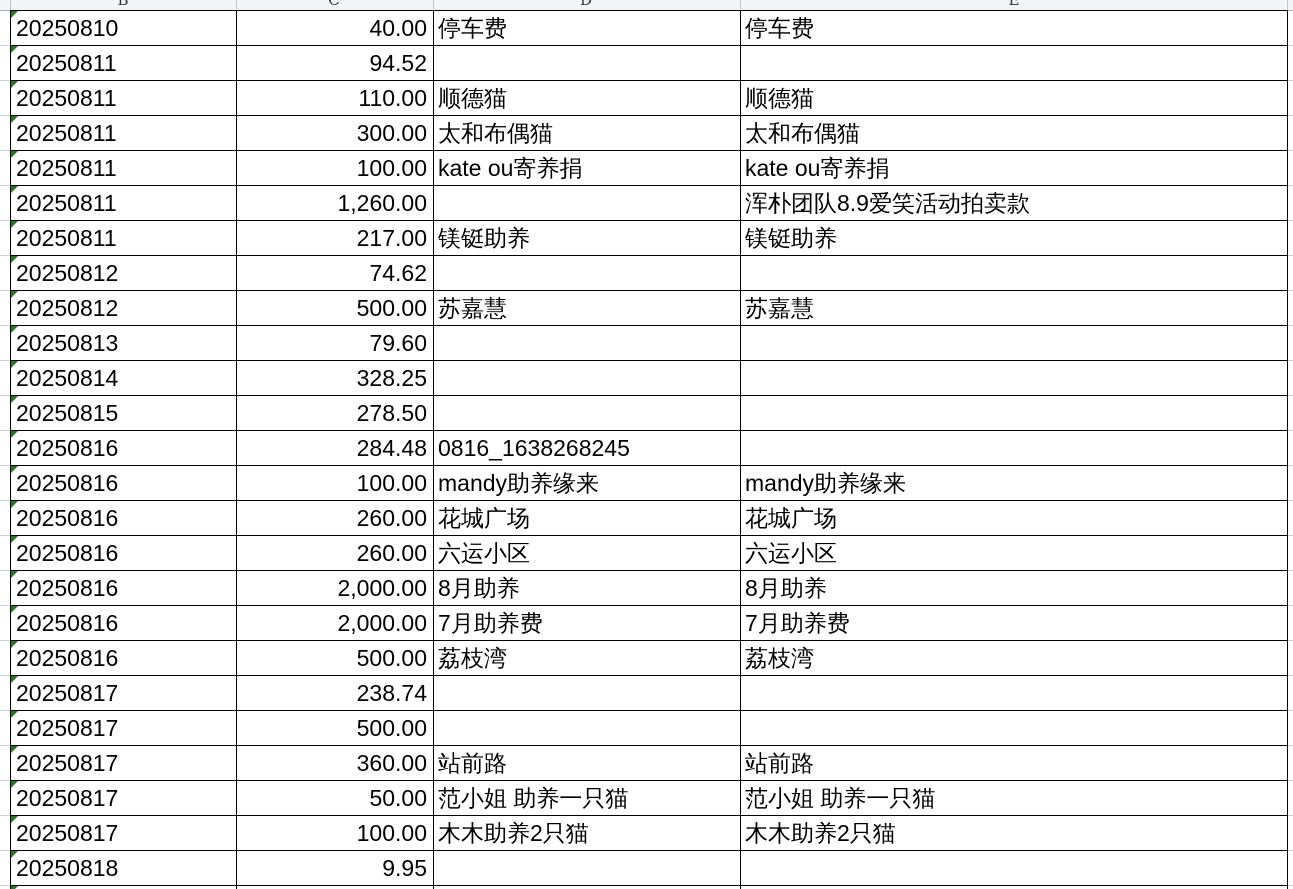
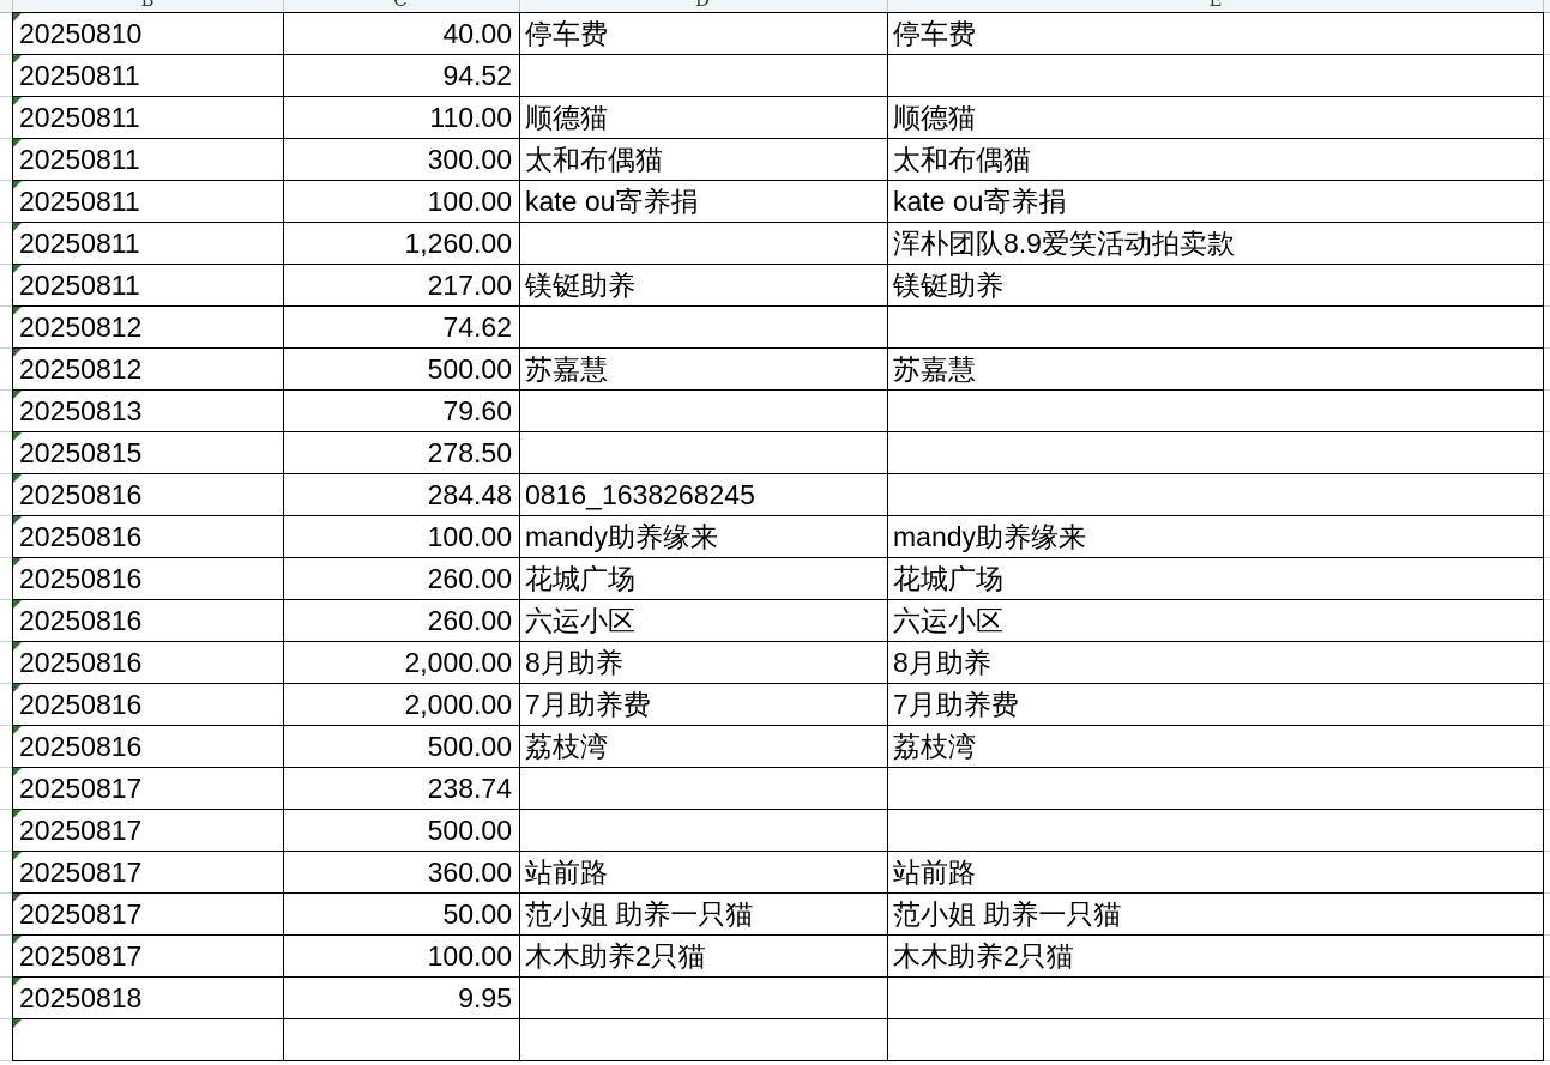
  B
  C
  D
  E
  20250810
  40.00
  停车费
  停车费
  20250811
  94.52
  20250811
  110.00
  顺德猫
  顺德猫
  20250811
  300.00
  太和布偶猫
  太和布偶猫
  20250811
  100.00
  kate ou寄养捐
  kate ou寄养捐
  20250811
  1,260.00
  浑朴团队8.9爱笑活动拍卖款
  20250811
  217.00
  镁铤助养
  镁铤助养
  20250812
  74.62
  20250812
  500.00
  苏嘉慧
  苏嘉慧
  20250813
  79.60
- 20250814
- 328.25
  20250815
  278.50
  20250816
  284.48
  0816_1638268245
  20250816
  100.00
  mandy助养缘来
  mandy助养缘来
  20250816
  260.00
  花城广场
  花城广场
  20250816
  260.00
  六运小区
  六运小区
  20250816
  2,000.00
  8月助养
  8月助养
  20250816
  2,000.00
  7月助养费
  7月助养费
  20250816
  500.00
  荔枝湾
  荔枝湾
  20250817
  238.74
  20250817
  500.00
  20250817
  360.00
  站前路
  站前路
  20250817
  50.00
  范小姐 助养一只猫
  范小姐 助养一只猫
  20250817
  100.00
  木木助养2只猫
  木木助养2只猫
  20250818
  9.95
